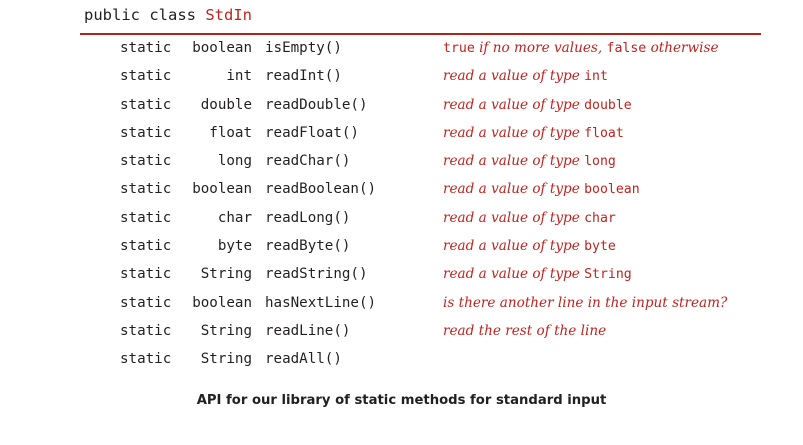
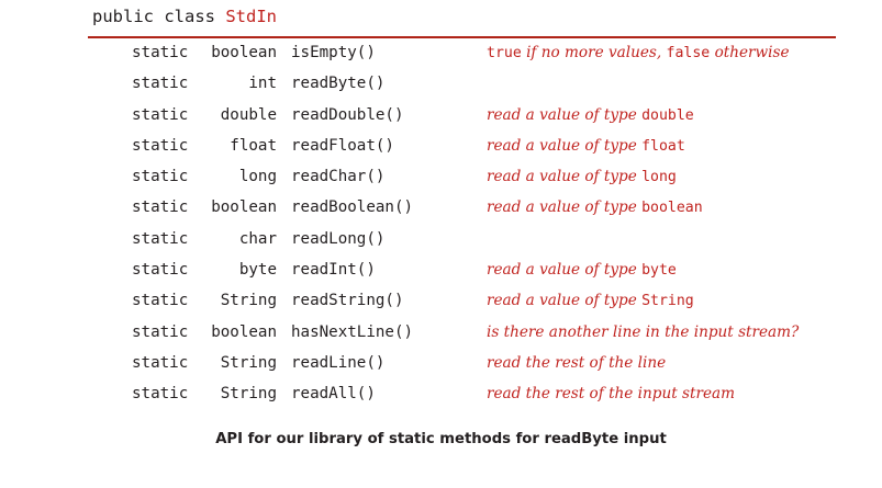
  public class StdIn
  static boolean isEmpty()
  true if no more values, false otherwise
- static int readInt()
+ static int readByte()
- read a value of type int
  static double readDouble()
  read a value of type double
  static float readFloat()
  read a value of type float
  static long readChar()
  read a value of type long
  static boolean readBoolean()
  read a value of type boolean
  static char readLong()
- read a value of type char
- static byte readByte()
+ static byte readInt()
  read a value of type byte
  static String readString()
  read a value of type String
  static boolean hasNextLine()
  is there another line in the input stream?
  static String readLine()
  read the rest of the line
  static String readAll()
+ read the rest of the input stream
- API for our library of static methods for standard input
+ API for our library of static methods for readByte input
